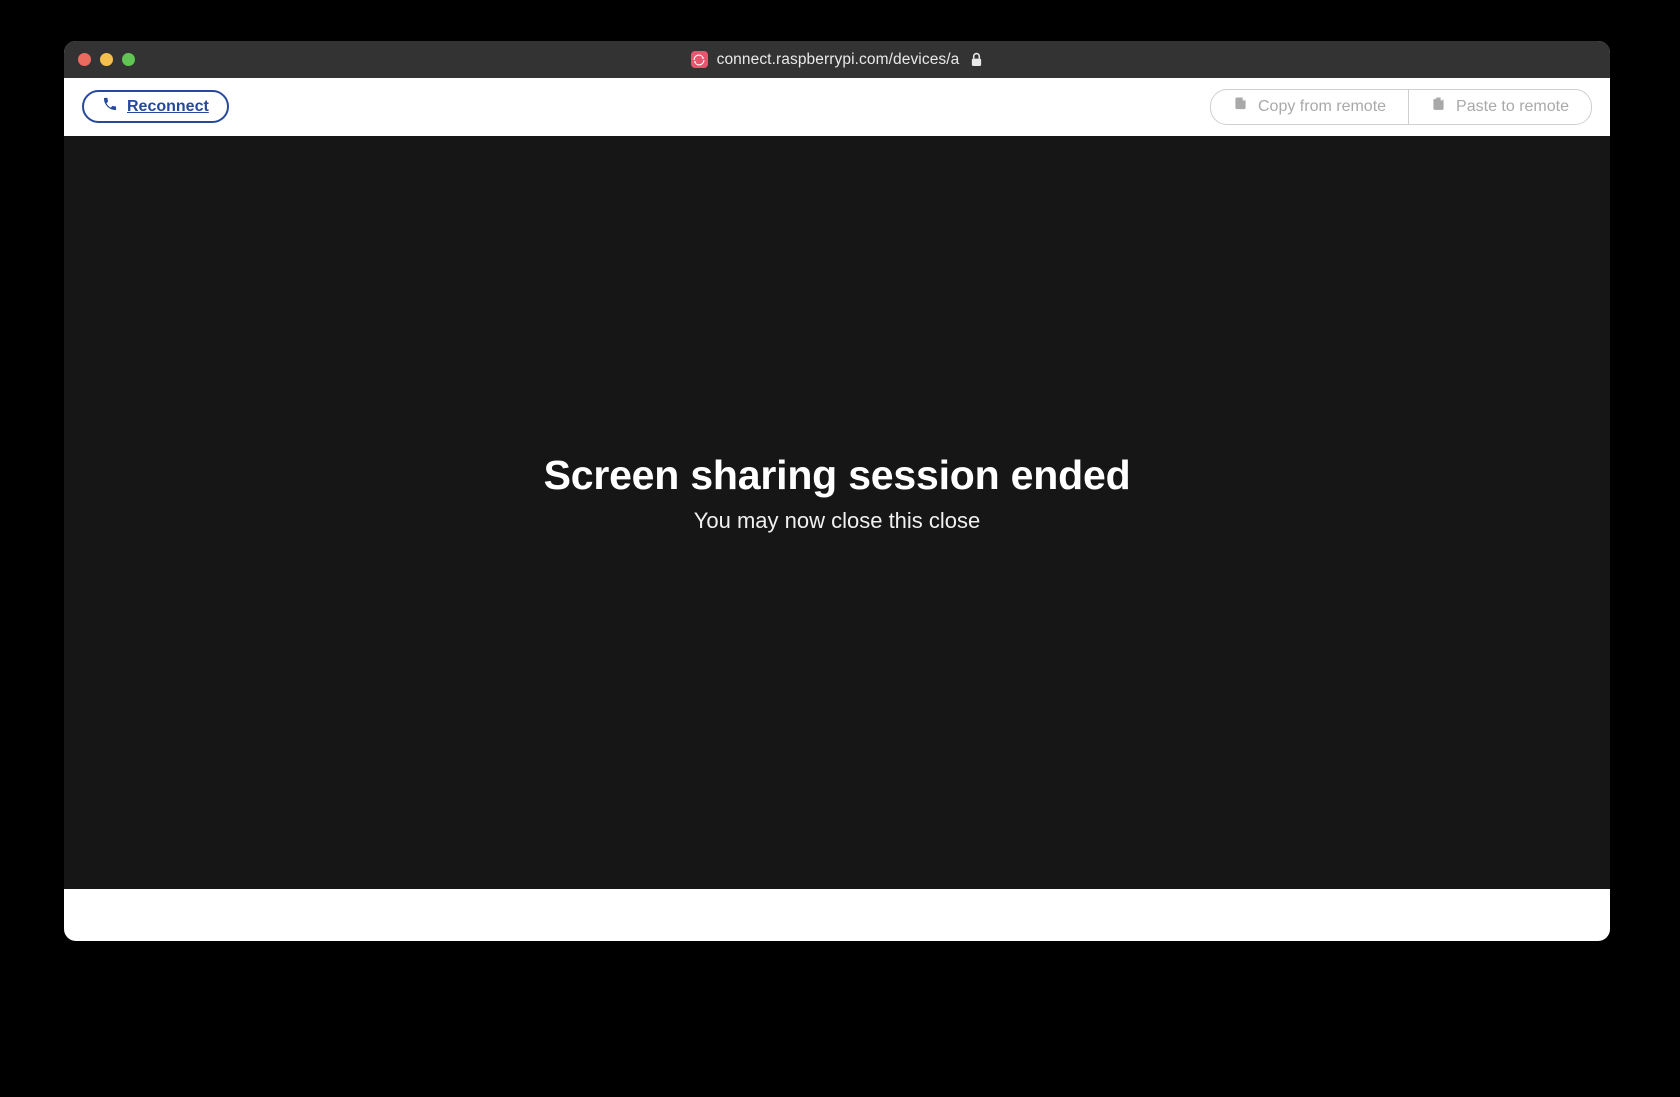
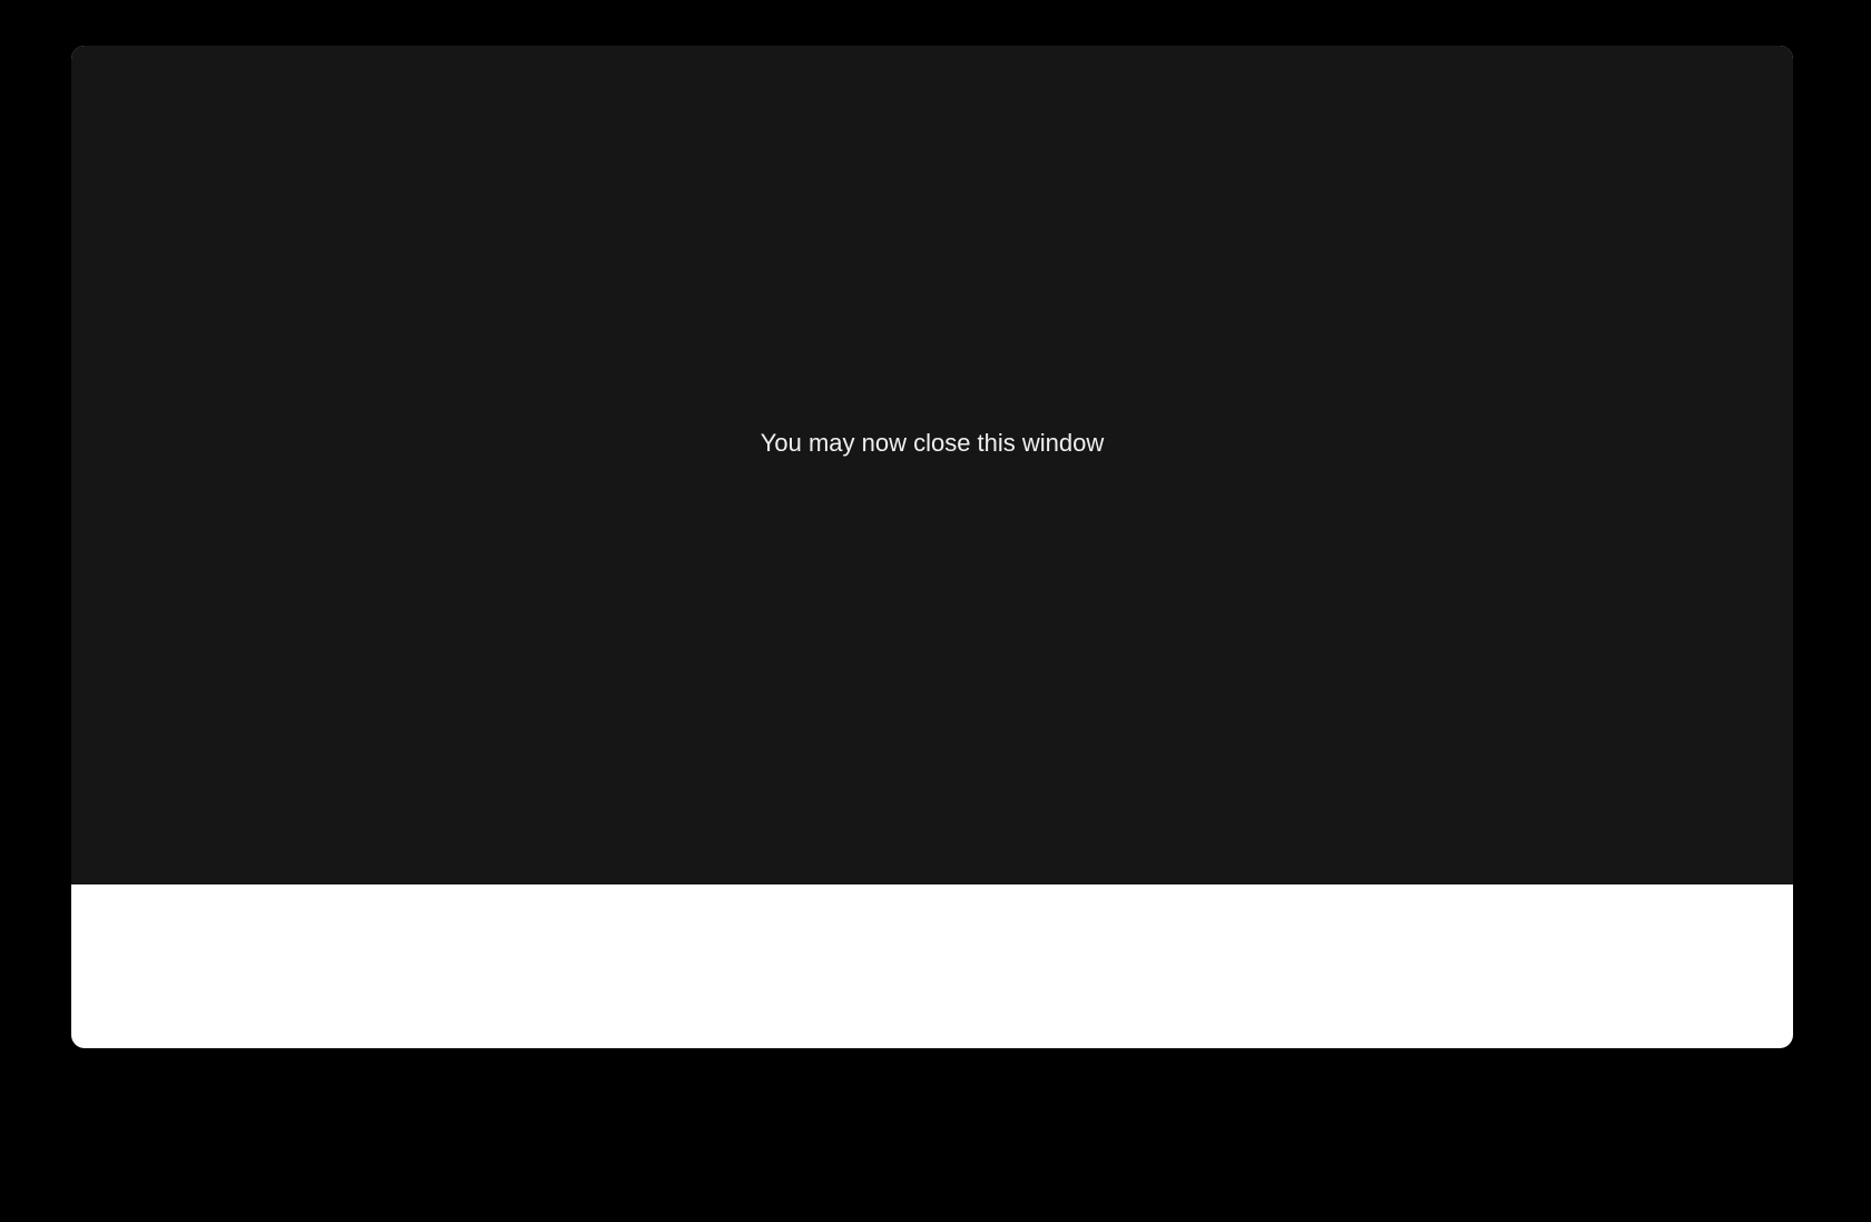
- connect.raspberrypi.com/devices/a
- Reconnect
- Copy from remote
- Paste to remote
- Screen sharing session ended
- You may now close this close
+ You may now close this window
